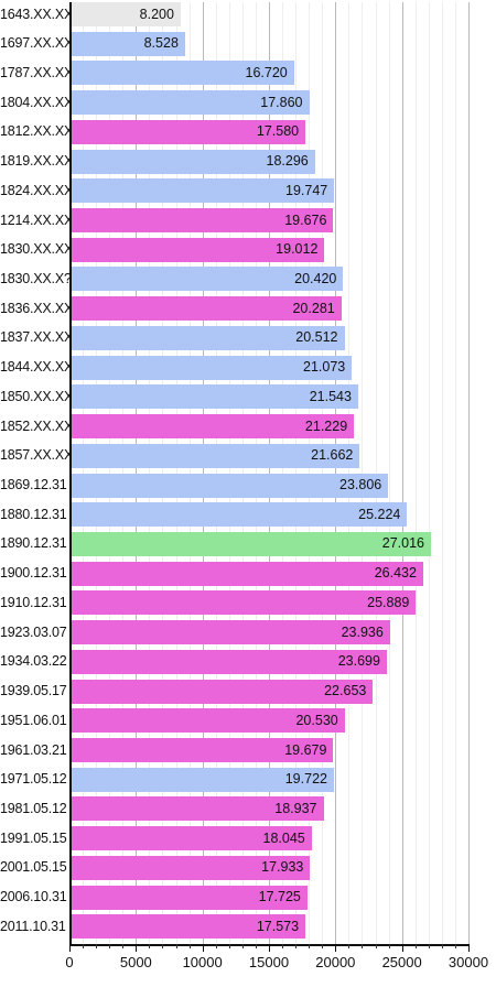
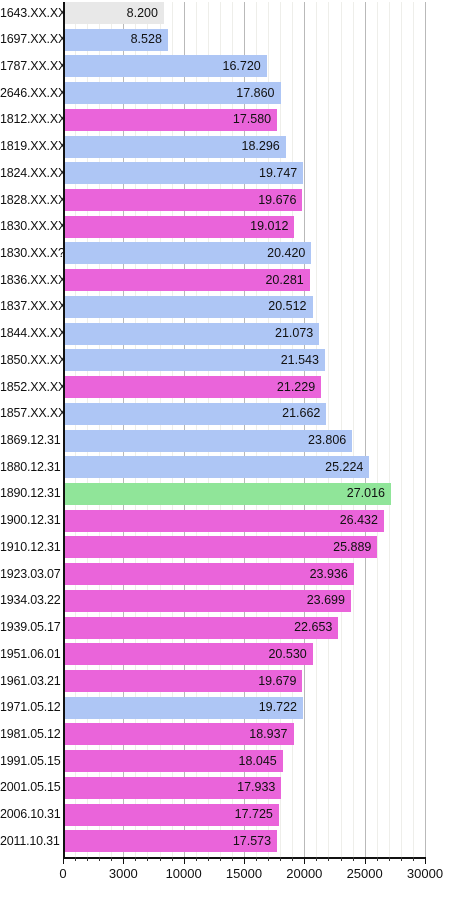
  1643.XX.XX
  8.200
  1697.XX.XX
  8.528
  1787.XX.XX
  16.720
- 1804.XX.XX
+ 2646.XX.XX
  17.860
  1812.XX.XX
  17.580
  1819.XX.XX
  18.296
  1824.XX.XX
  19.747
- 1214.XX.XX
+ 1828.XX.XX
  19.676
  1830.XX.XX
  19.012
  1830.XX.X?
  20.420
  1836.XX.XX
  20.281
  1837.XX.XX
  20.512
  1844.XX.XX
  21.073
  1850.XX.XX
  21.543
  1852.XX.XX
  21.229
  1857.XX.XX
  21.662
  1869.12.31
  23.806
  1880.12.31
  25.224
  1890.12.31
  27.016
  1900.12.31
  26.432
  1910.12.31
  25.889
  1923.03.07
  23.936
  1934.03.22
  23.699
  1939.05.17
  22.653
  1951.06.01
  20.530
  1961.03.21
  19.679
  1971.05.12
  19.722
  1981.05.12
  18.937
  1991.05.15
  18.045
  2001.05.15
  17.933
  2006.10.31
  17.725
  2011.10.31
  17.573
  0
- 5000
+ 3000
  10000
  15000
  20000
  25000
  30000
